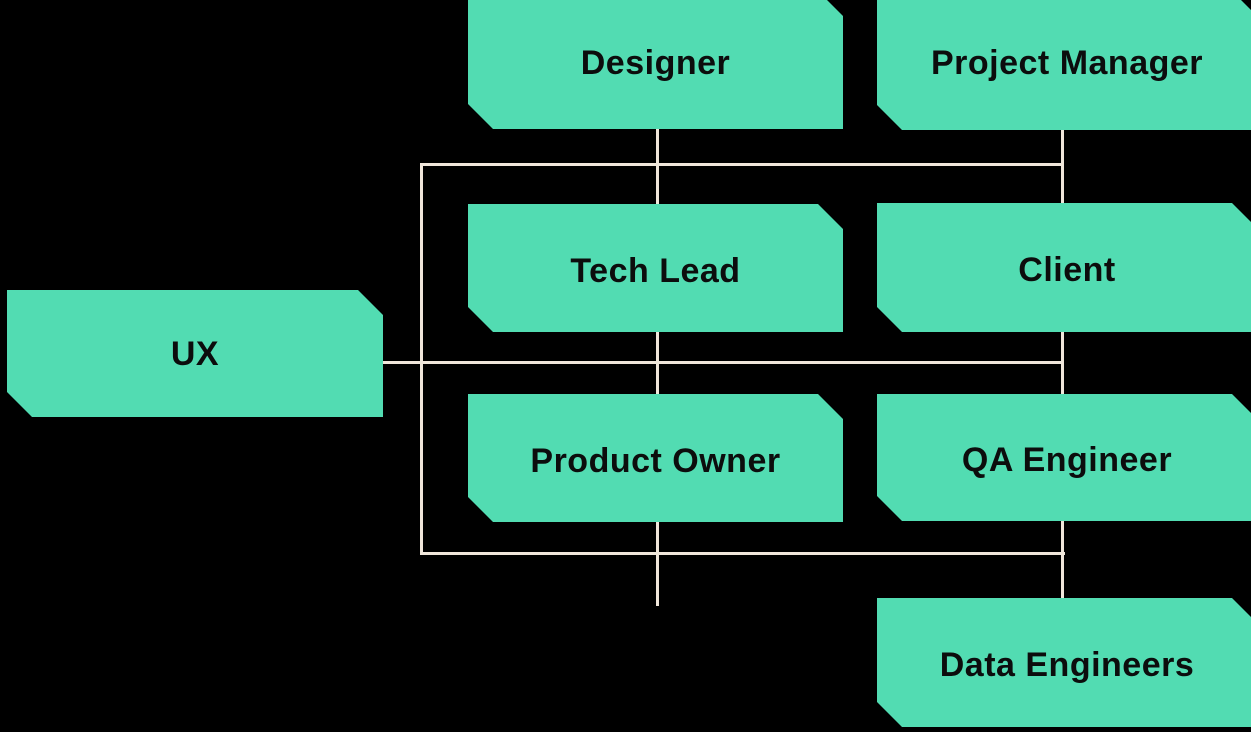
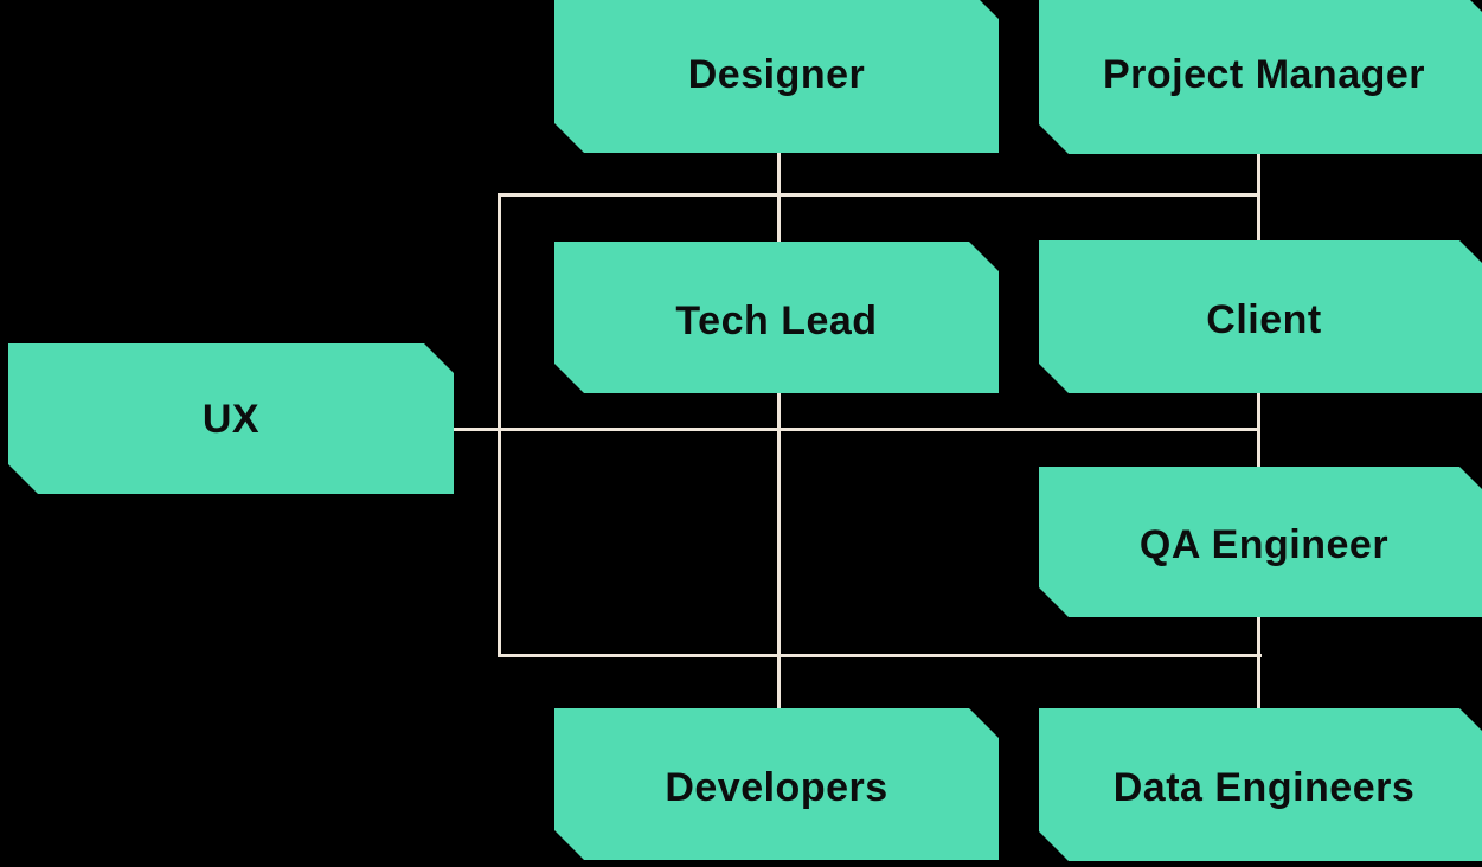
  UX
  Designer
  Project Manager
  Tech Lead
  Client
- Product Owner
  QA Engineer
+ Developers
  Data Engineers
